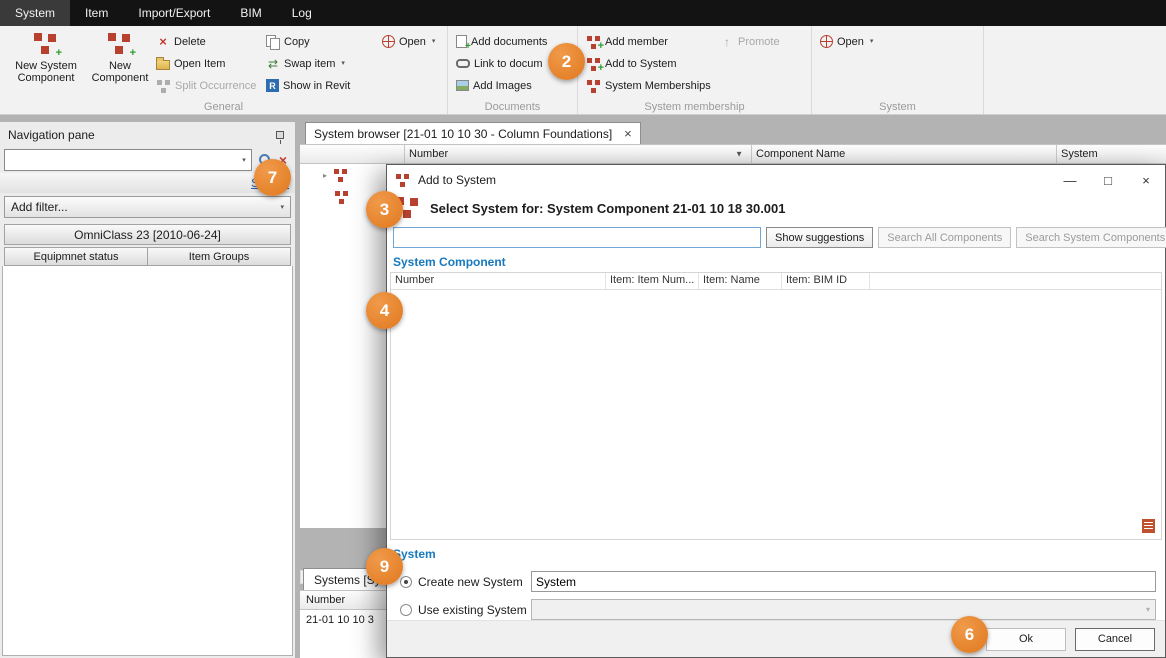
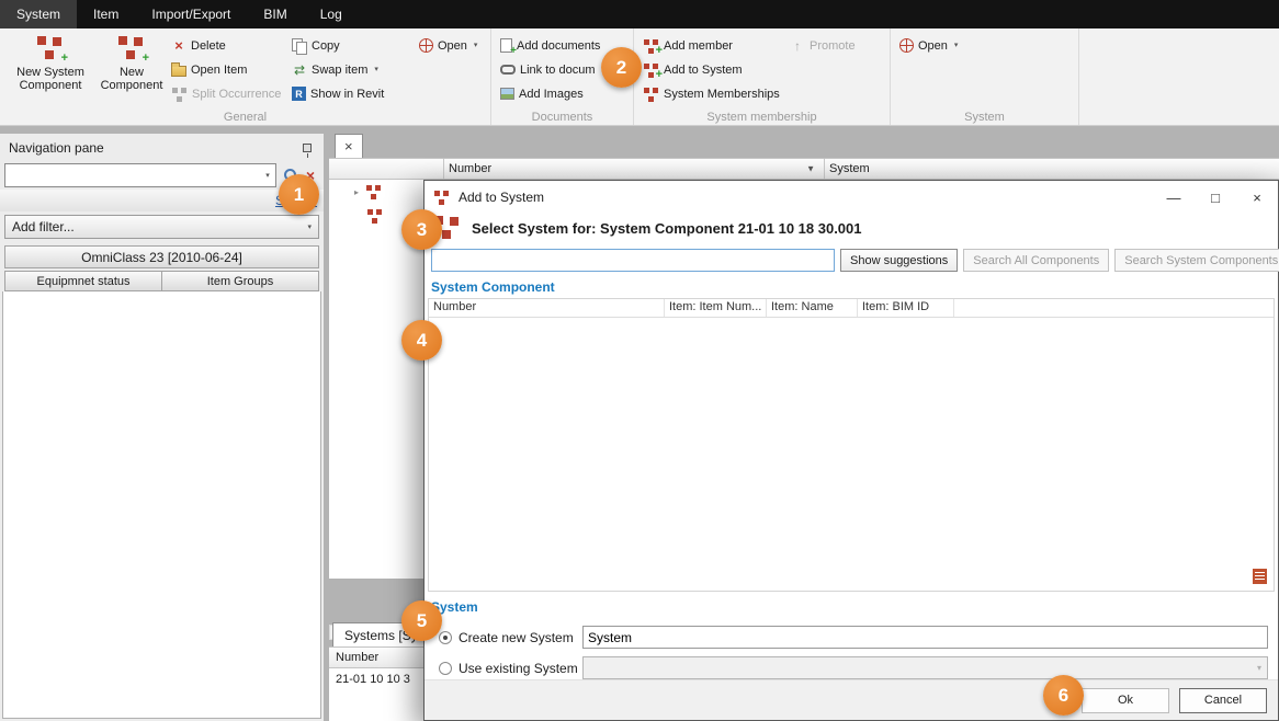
  System
  Item
  Import/Export
  BIM
  Log
  New System Component
  New Component
  ×
  Delete
  Open Item
  Split Occurrence
  Copy
  ⇄
  Swap item
  R
  Show in Revit
  Open
  General
  Add documents
  Link to docum
  Add Images
  Documents
  Add member
  Add to System
  System Memberships
  ↑
  Promote
  System membership
  Open
  System
  Navigation pane
  ×
  Add filter...
  OmniClass 23 [2010-06-24]
  Equipmnet status
  Item Groups
- System browser [21-01 10 10 30 - Column Foundations]
  ×
  Number
  ▼
- Component Name
  System
  ▸
  Number
  21-01 10 10 3
  Add to System
  —
  □
  ×
  Select System for: System Component 21-01 10 18 30.001
  Show suggestions
  Search All Components
  Search System Components
  System Component
  Number
  Item: Item Num...
  Item: Name
  Item: BIM ID
  ystem
  Create new System
  System
  Use existing System
  ▾
  Ok
  Cancel
- 7
+ 1
  2
  3
  4
- 9
+ 5
  6
